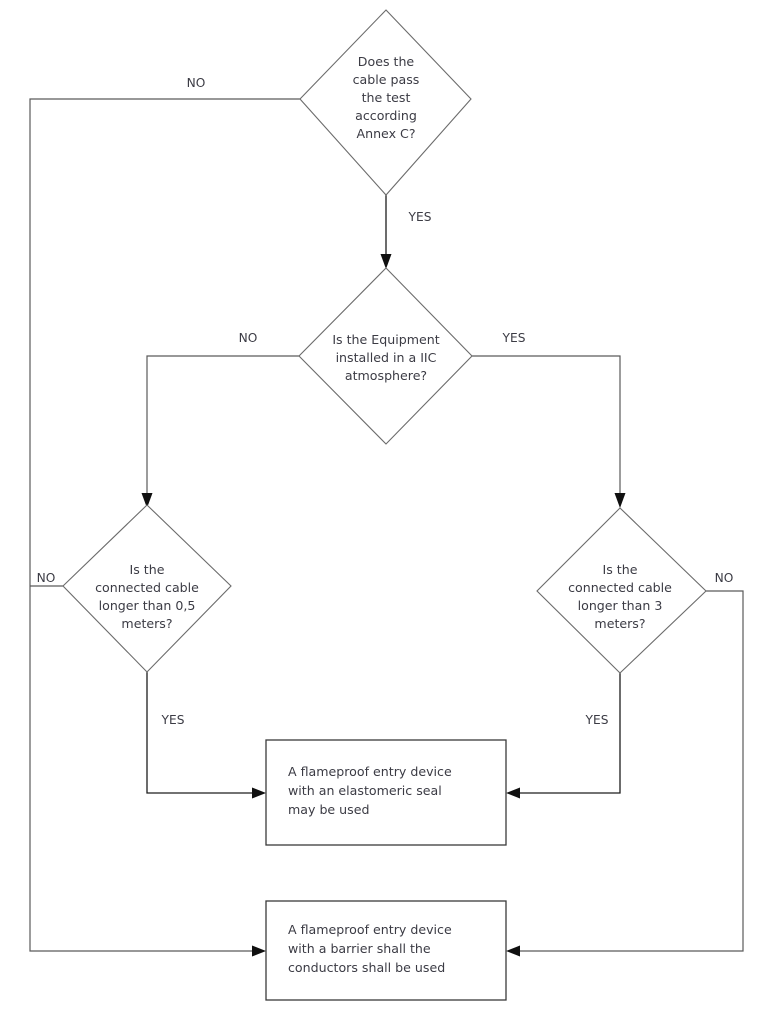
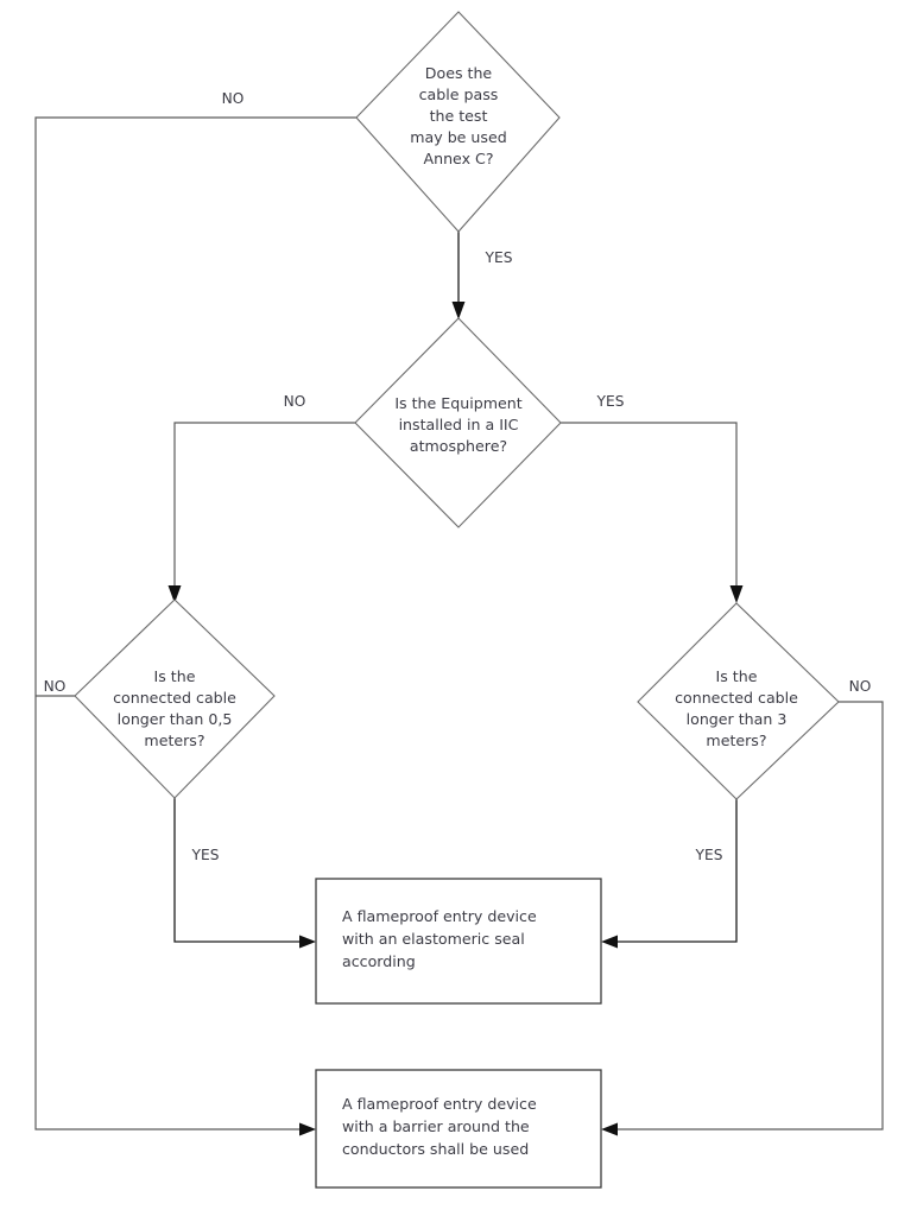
  Does the
  cable pass
  the test
- according
+ may be used
  Annex C?
  Is the Equipment
  installed in a IIC
  atmosphere?
  Is the
  connected cable
  longer than 0,5
  meters?
  Is the
  connected cable
  longer than 3
  meters?
  A flameproof entry device
  with an elastomeric seal
- may be used
+ according
  A flameproof entry device
- with a barrier shall the
+ with a barrier around the
  conductors shall be used
  NO
  YES
  NO
  YES
  NO
  YES
  NO
  YES
